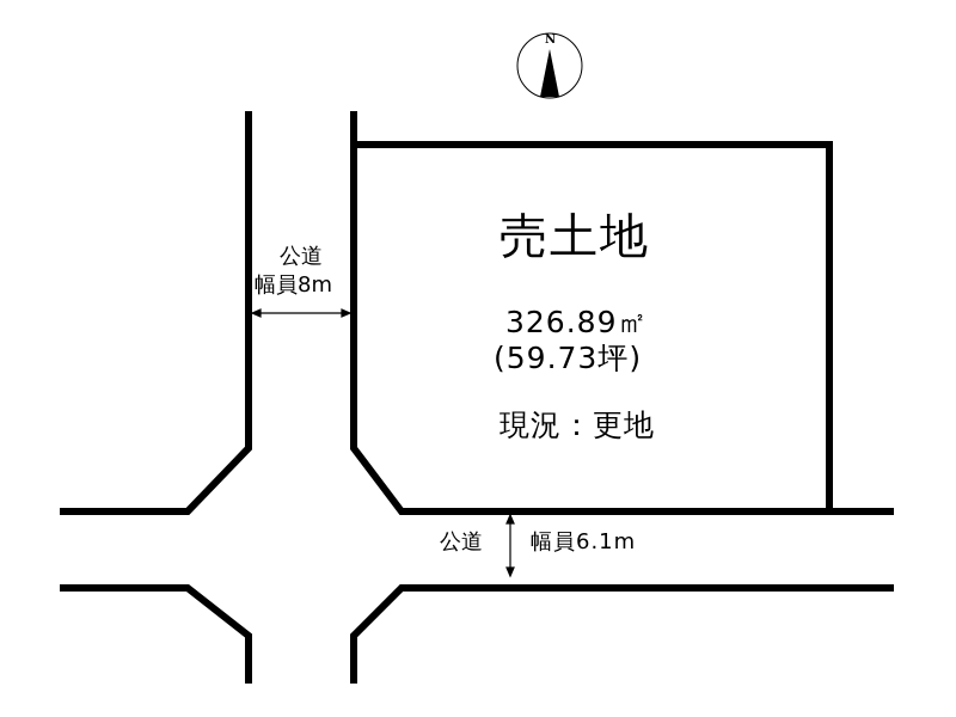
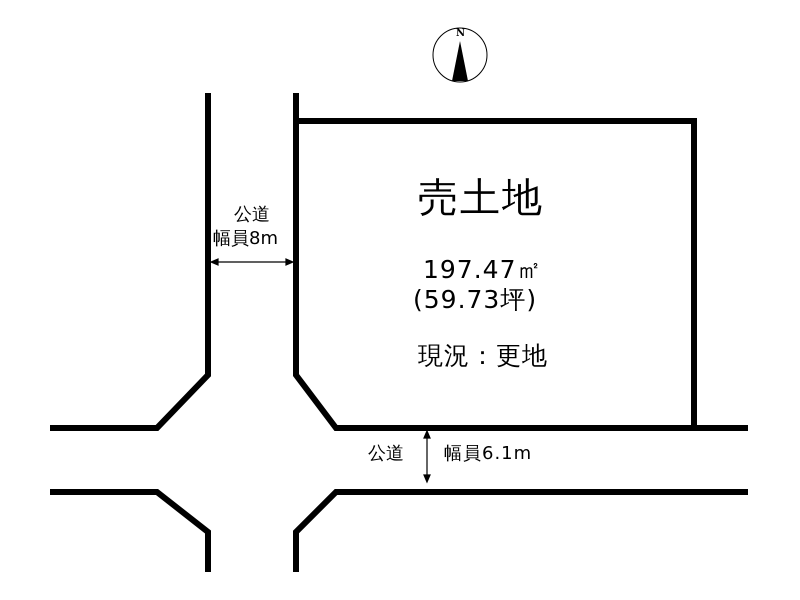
  N
  売土地
- 326.89㎡
+ 197.47㎡
  (59.73坪)
  現況：更地
  公道
  幅員8m
  公道
  幅員6.1m
